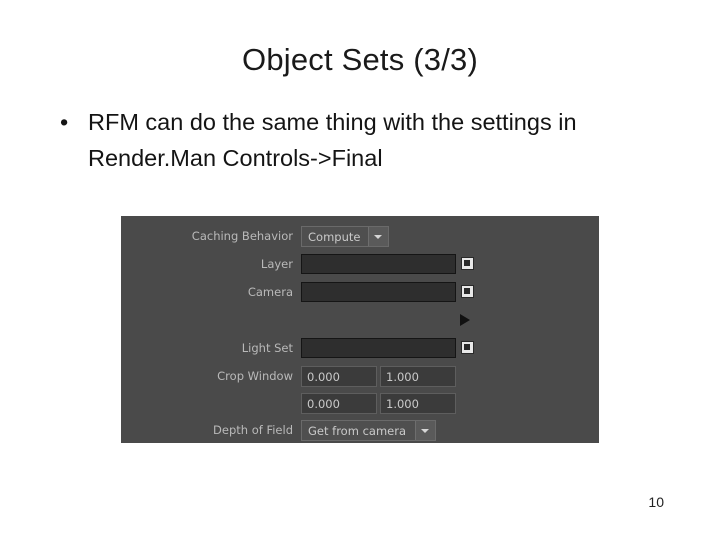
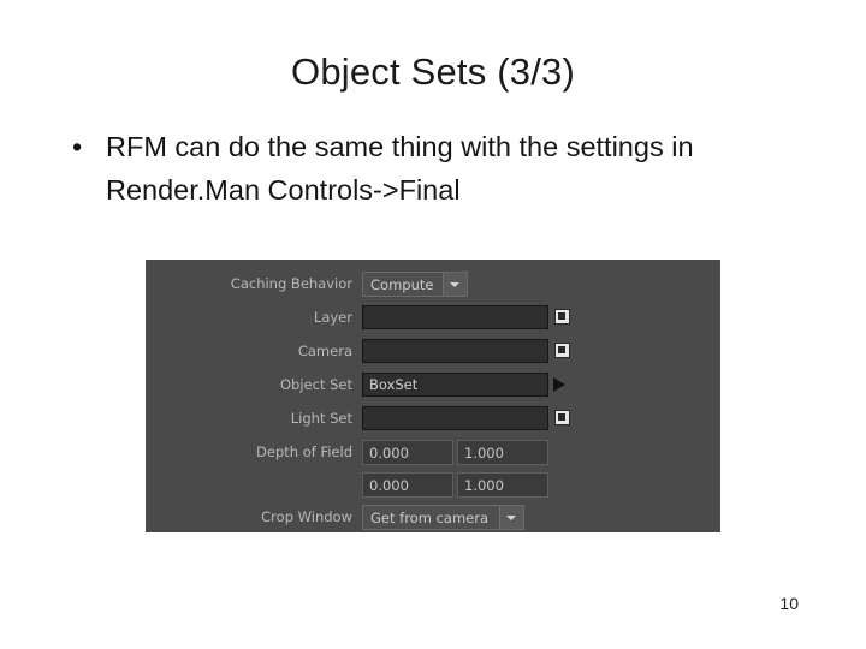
  Object Sets (3/3)
  •
  RFM can do the same thing with the settings in Render.Man Controls->Final
  Caching Behavior
  Compute
  Layer
  Camera
+ Object Set
+ BoxSet
  Light Set
- Crop Window
+ Depth of Field
  0.000
  1.000
  0.000
  1.000
- Depth of Field
+ Crop Window
  Get from camera
  10
